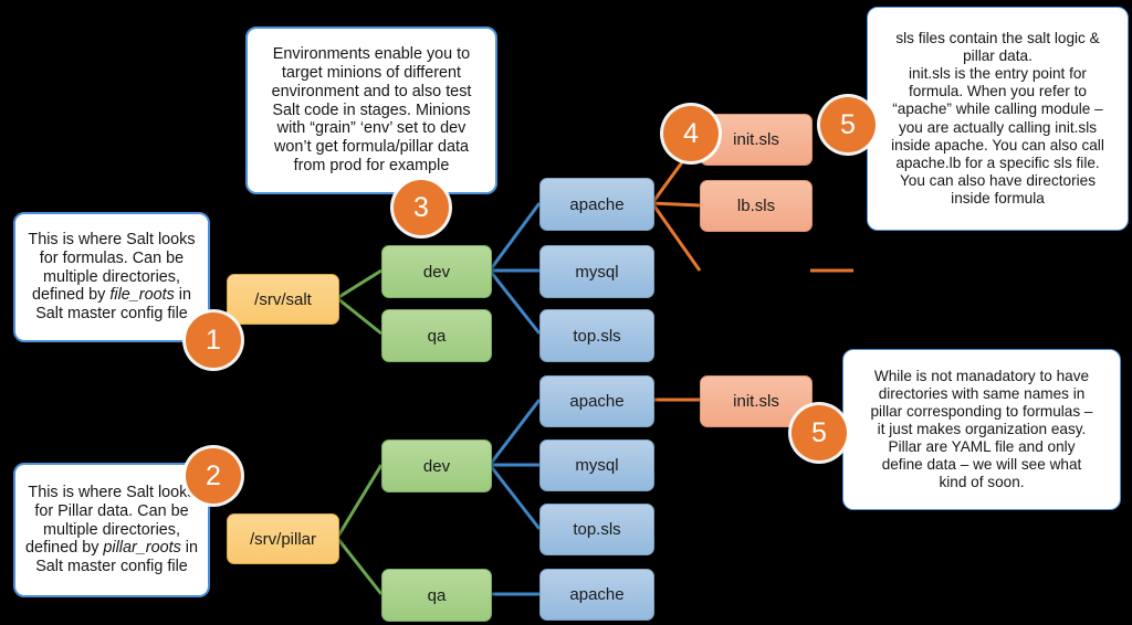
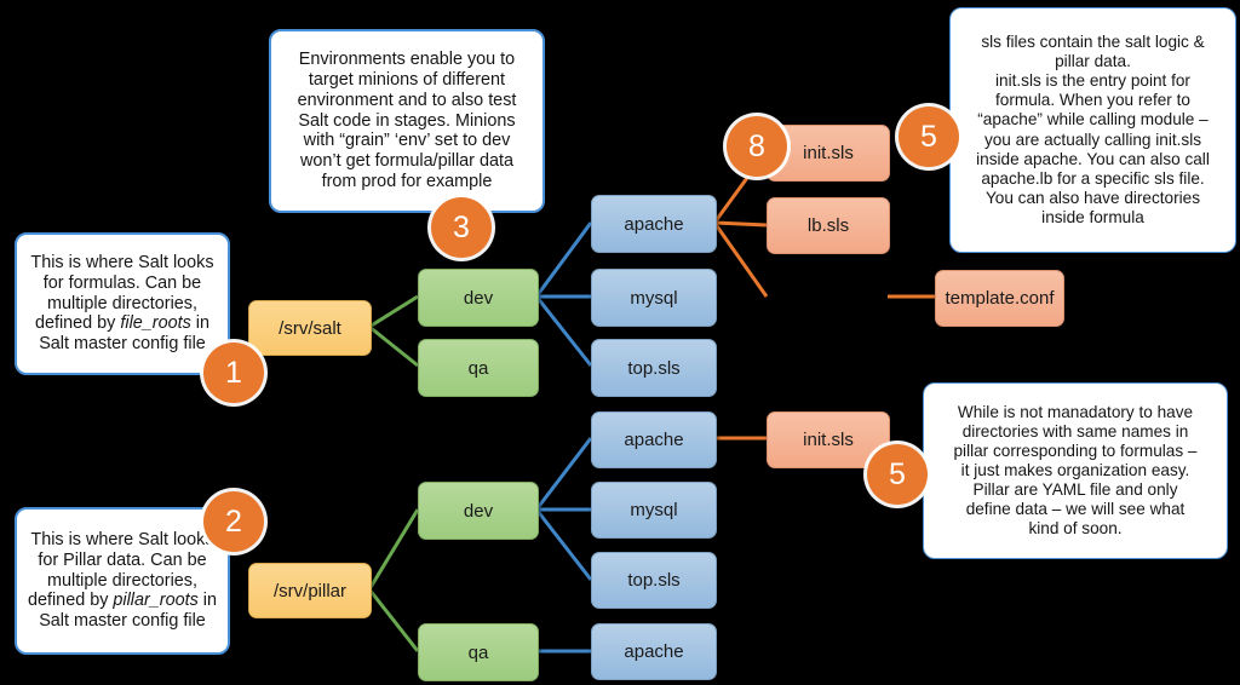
  This is where Salt looks
  for formulas. Can be
  multiple directories,
  defined by file_roots in
  Salt master config file
  Environments enable you to
  target minions of different
  environment and to also test
  Salt code in stages. Minions
  with “grain” ‘env’ set to dev
  won’t get formula/pillar data
  from prod for example
  sls files contain the salt logic &
  pillar data.
  init.sls is the entry point for
  formula. When you refer to
  “apache” while calling module –
  you are actually calling init.sls
  inside apache. You can also call
  apache.lb for a specific sls file.
  You can also have directories
  inside formula
  This is where Salt look
  for Pillar data. Can be
  multiple directories,
  defined by pillar_roots in
  Salt master config file
  While is not manadatory to have
  directories with same names in
  pillar corresponding to formulas –
  it just makes organization easy.
  Pillar are YAML file and only
  define data – we will see what
  kind of soon.
  /srv/salt
  dev
  qa
  apache
  mysql
  top.sls
  init.sls
  lb.sls
+ template.conf
  /srv/pillar
  dev
  qa
  apache
  mysql
  top.sls
  apache
  init.sls
  1
  2
  3
- 4
+ 8
  5
  5
